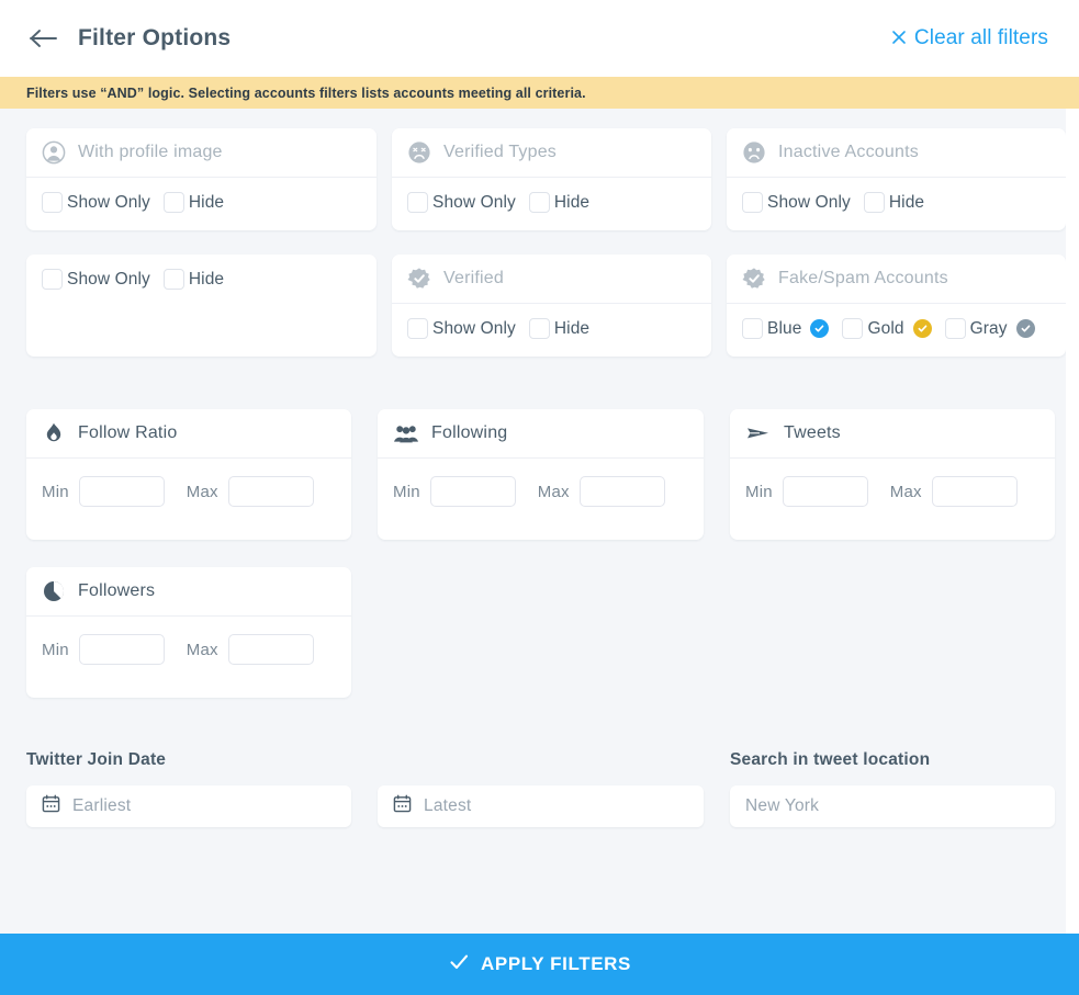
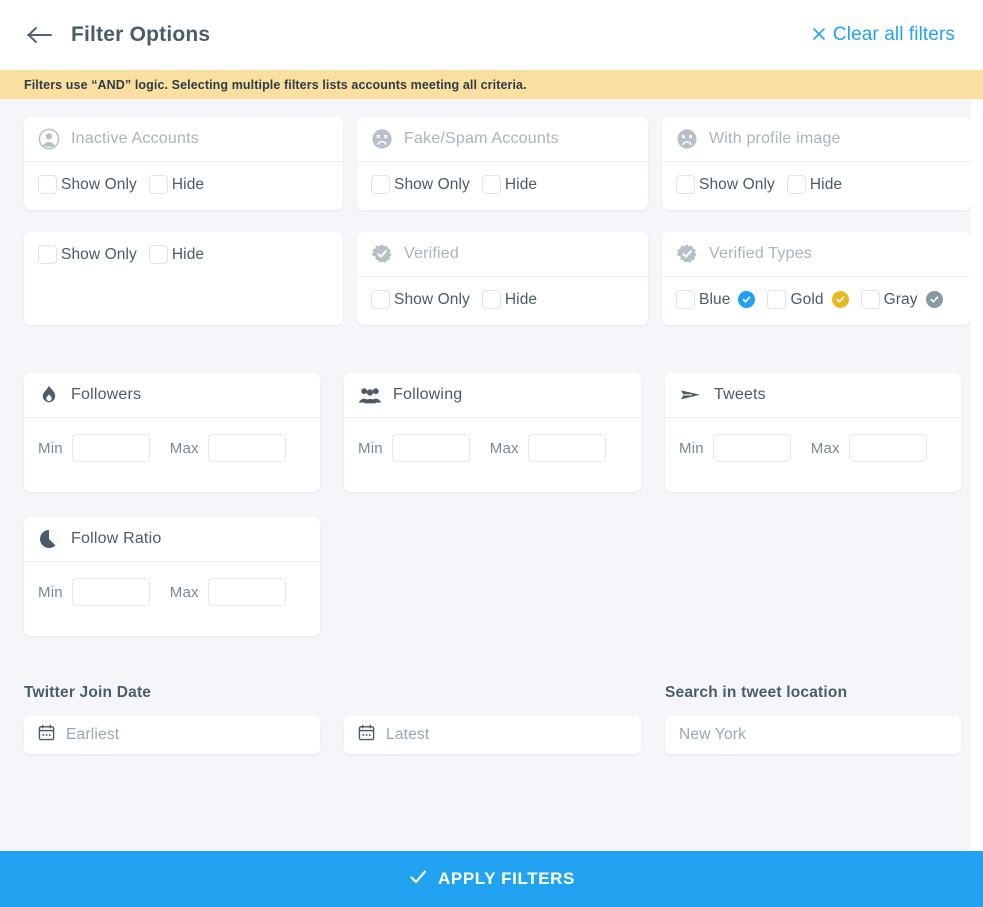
  Filter Options
  Clear all filters
- Filters use “AND” logic. Selecting accounts filters lists accounts meeting all criteria.
+ Filters use “AND” logic. Selecting multiple filters lists accounts meeting all criteria.
- With profile image
+ Inactive Accounts
  Show Only
  Hide
- Verified Types
+ Fake/Spam Accounts
  Show Only
  Hide
- Inactive Accounts
+ With profile image
  Show Only
  Hide
  Show Only
  Hide
  Verified
  Show Only
  Hide
- Fake/Spam Accounts
+ Verified Types
  Blue
  Gold
  Gray
- Follow Ratio
+ Followers
  Min
  Max
  Following
  Min
  Max
  Tweets
  Min
  Max
- Followers
+ Follow Ratio
  Min
  Max
  Twitter Join Date
  Earliest
  Latest
  Search in tweet location
  New York
  APPLY FILTERS
